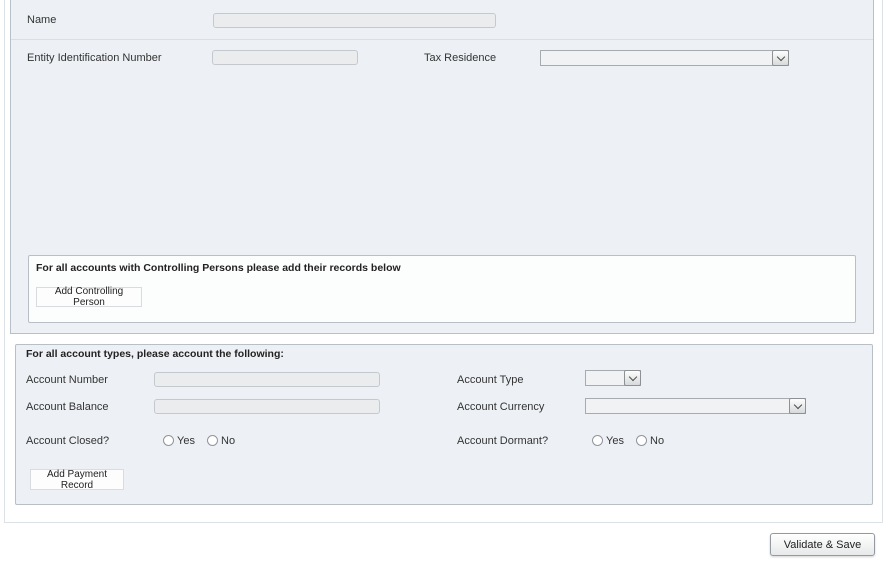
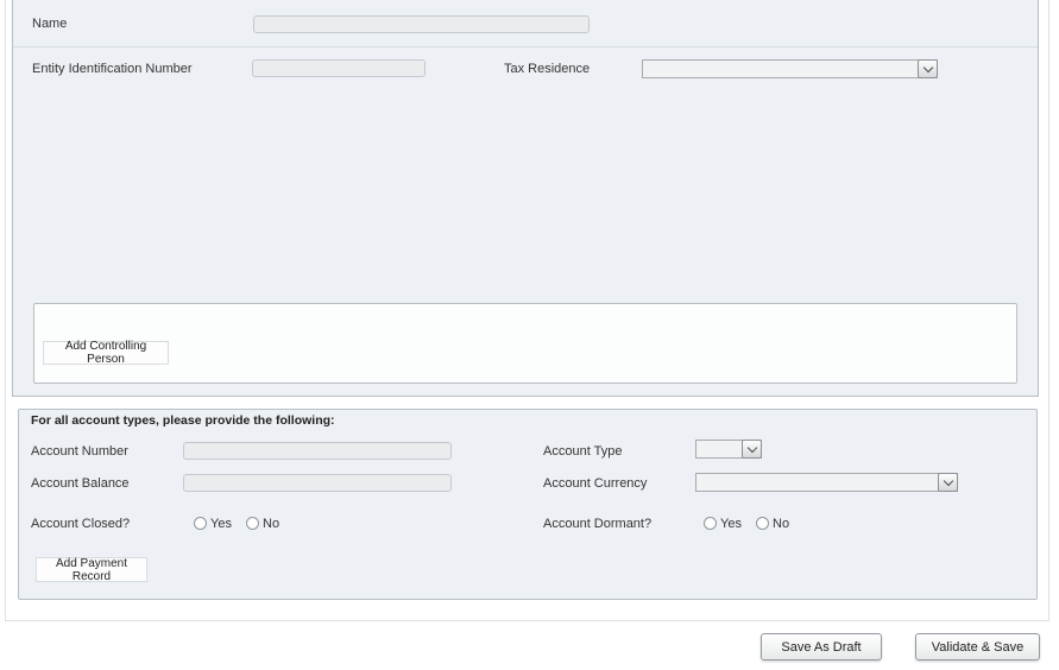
  Name
  Entity Identification Number
  Tax Residence
- For all accounts with Controlling Persons please add their records below
  Add Controlling Person
- For all account types, please account the following:
+ For all account types, please provide the following:
  Account Number
  Account Type
  Account Balance
  Account Currency
  Account Closed?
  Yes
  No
  Account Dormant?
  Yes
  No
  Add Payment Record
+ Save As Draft
  Validate & Save
